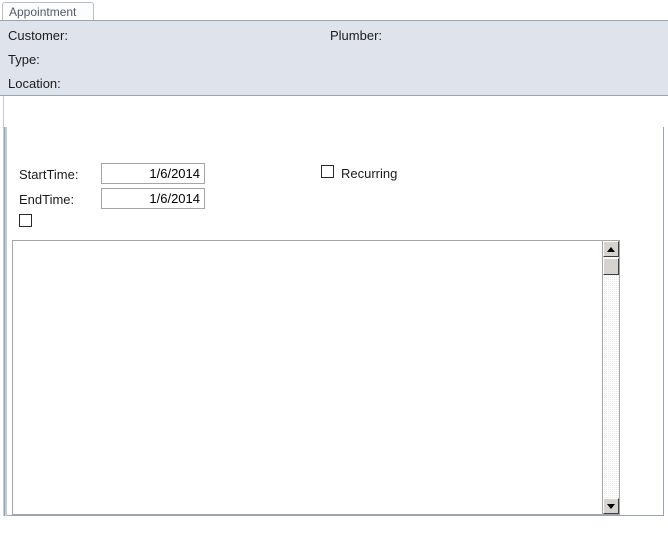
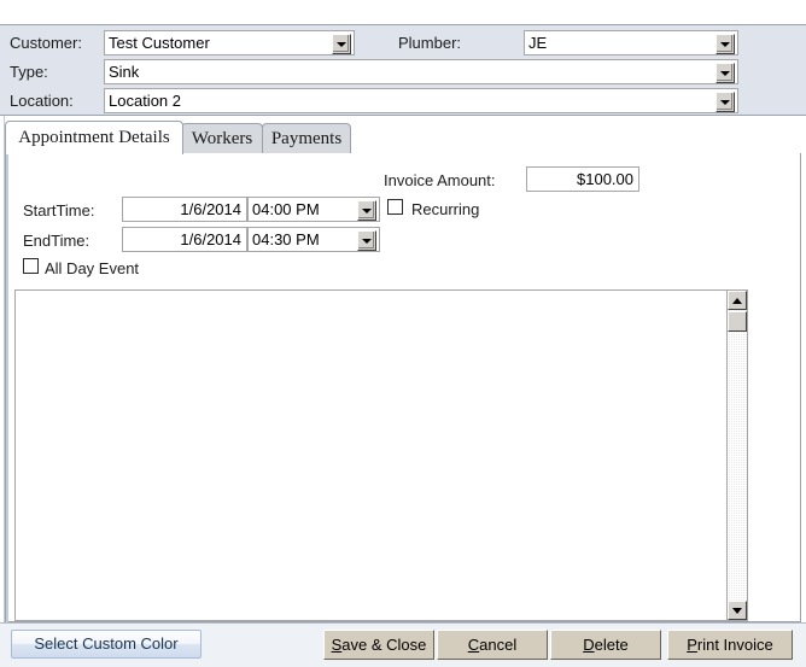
- Appointment
  Customer:
+ Test Customer
  Plumber:
+ JE
  Type:
+ Sink
  Location:
+ Location 2
+ Appointment Details
+ Workers
+ Payments
+ Invoice Amount:
+ $100.00
  StartTime:
  1/6/2014
+ 04:00 PM
  Recurring
  EndTime:
  1/6/2014
+ 04:30 PM
+ All Day Event
+ Save & Close
+ Cancel
+ Delete
+ Print Invoice
+ Select Custom Color
